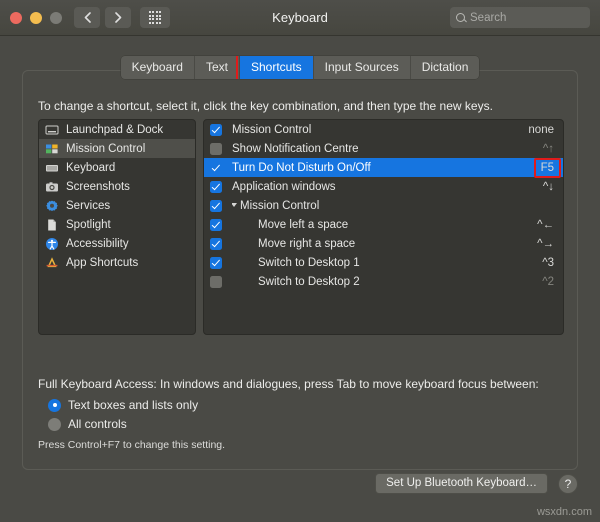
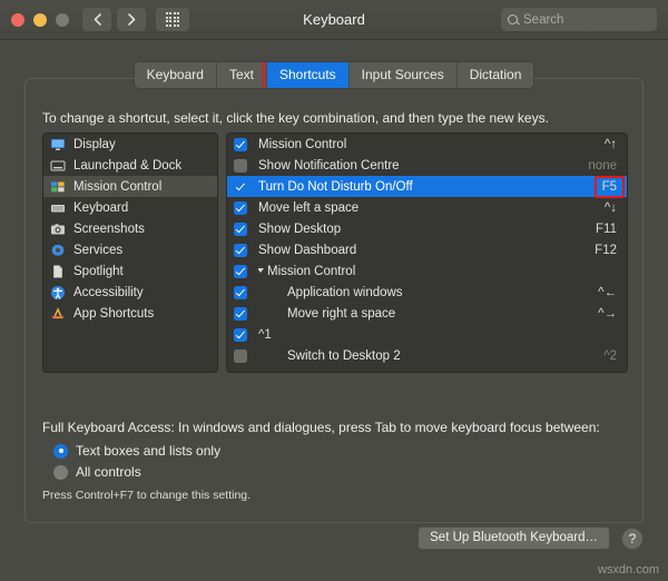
  Keyboard
  Search
  Keyboard
  Text
  Shortcuts
  Input Sources
  Dictation
  To change a shortcut, select it, click the key combination, and then type the new keys.
+ Display
  Launchpad & Dock
  Mission Control
  Keyboard
  Screenshots
  Services
  Spotlight
  Accessibility
  App Shortcuts
  Mission Control
- none
+ ^↑
  Show Notification Centre
- ^↑
+ none
  Turn Do Not Disturb On/Off
  F5
- Application windows
+ Move left a space
  ^↓
+ Show Desktop
+ F11
+ Show Dashboard
+ F12
  Mission Control
- Move left a space
+ Application windows
  ^←
  Move right a space
  ^→
- Switch to Desktop 1
- ^3
+ ^1
  Switch to Desktop 2
  ^2
  Full Keyboard Access: In windows and dialogues, press Tab to move keyboard focus between:
  Text boxes and lists only
  All controls
  Press Control+F7 to change this setting.
  Set Up Bluetooth Keyboard…
  ?
  wsxdn.com
